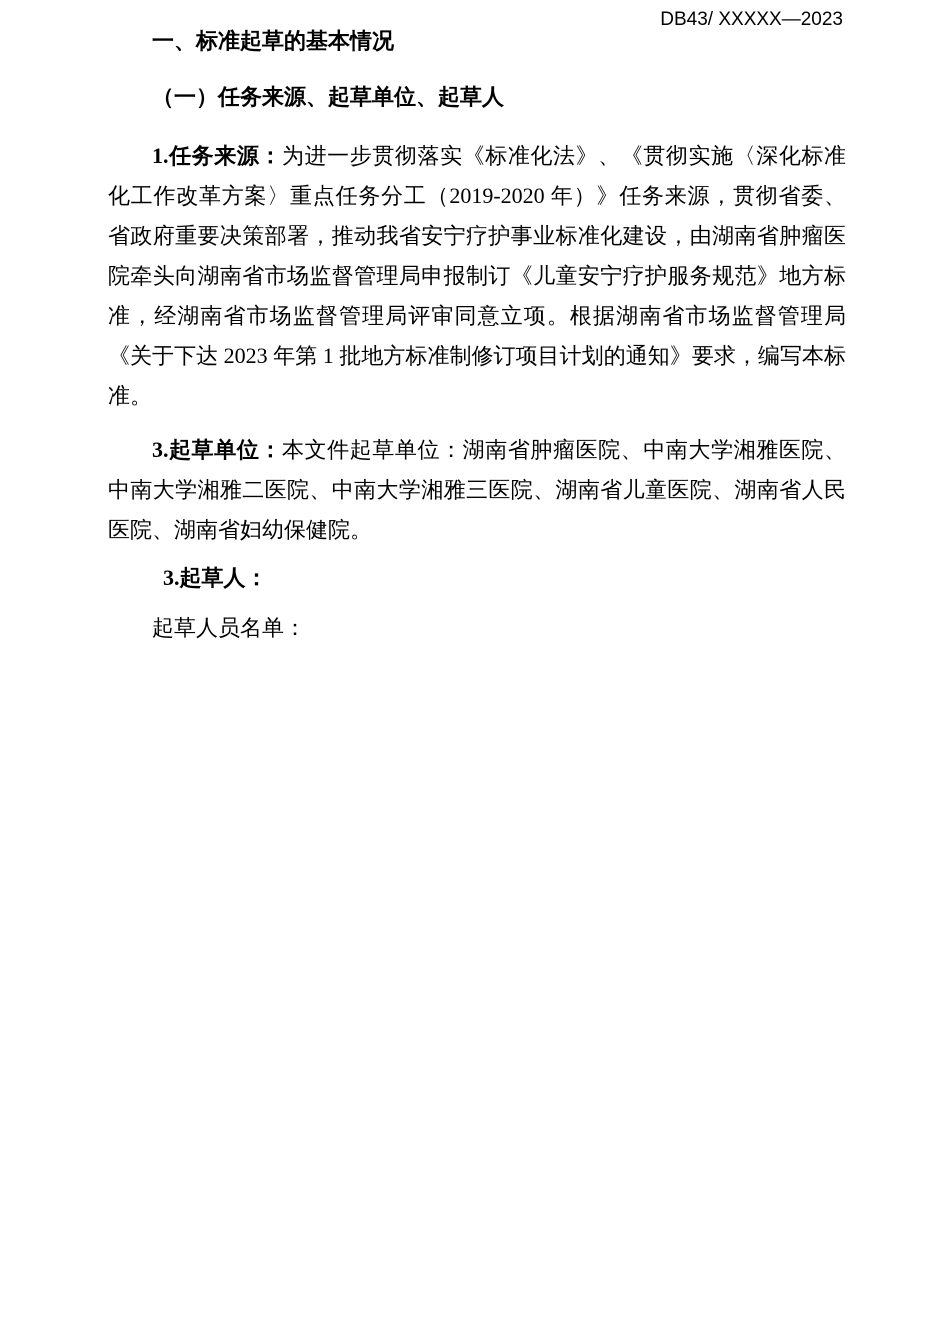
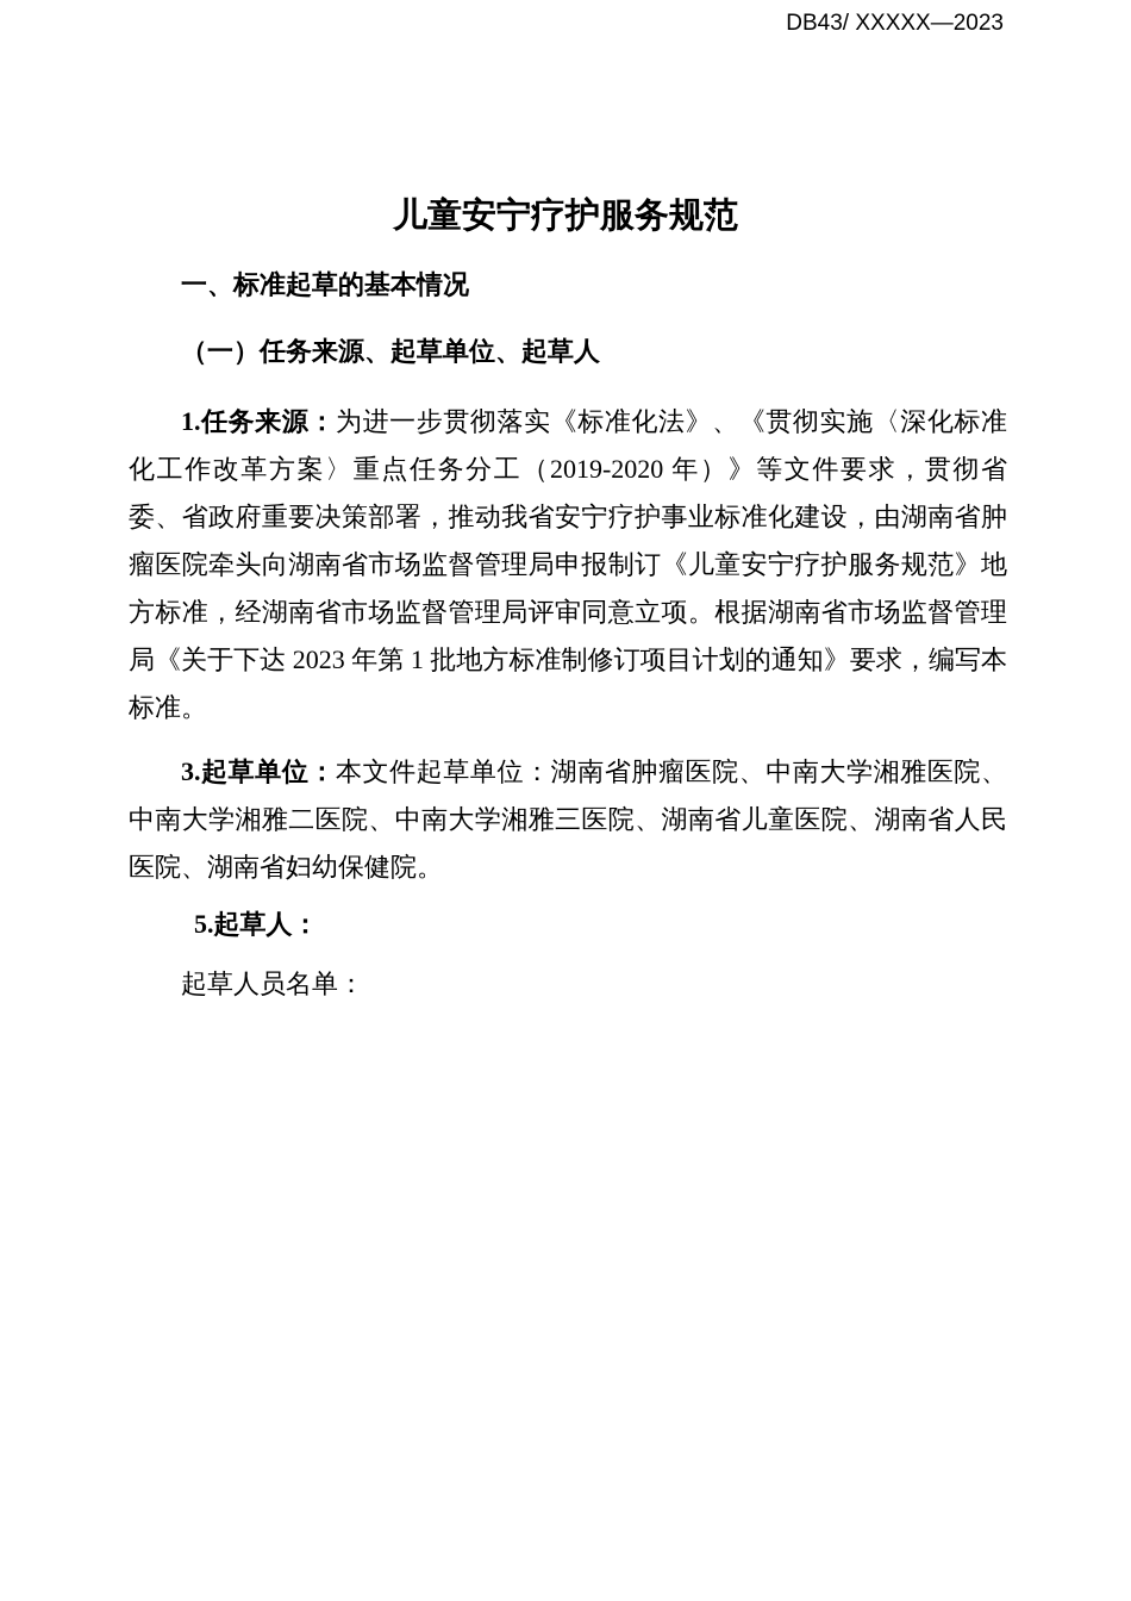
  DB43/ XXXXX—2023
+ 儿童安宁疗护服务规范
  一、标准起草的基本情况
  （一）任务来源、起草单位、起草人
- 1.任务来源：为进一步贯彻落实《标准化法》、《贯彻实施〈深化标准化工作改革方案〉重点任务分工（2019-2020 年）》任务来源，贯彻省委、省政府重要决策部署，推动我省安宁疗护事业标准化建设，由湖南省肿瘤医院牵头向湖南省市场监督管理局申报制订《儿童安宁疗护服务规范》地方标准，经湖南省市场监督管理局评审同意立项。根据湖南省市场监督管理局《关于下达 2023 年第 1 批地方标准制修订项目计划的通知》要求，编写本标准。
+ 1.任务来源：为进一步贯彻落实《标准化法》、《贯彻实施〈深化标准化工作改革方案〉重点任务分工（2019-2020 年）》等文件要求，贯彻省委、省政府重要决策部署，推动我省安宁疗护事业标准化建设，由湖南省肿瘤医院牵头向湖南省市场监督管理局申报制订《儿童安宁疗护服务规范》地方标准，经湖南省市场监督管理局评审同意立项。根据湖南省市场监督管理局《关于下达 2023 年第 1 批地方标准制修订项目计划的通知》要求，编写本标准。
  3.起草单位：本文件起草单位：湖南省肿瘤医院、中南大学湘雅医院、中南大学湘雅二医院、中南大学湘雅三医院、湖南省儿童医院、湖南省人民医院、湖南省妇幼保健院。
- 3.起草人：
+ 5.起草人：
  起草人员名单：
